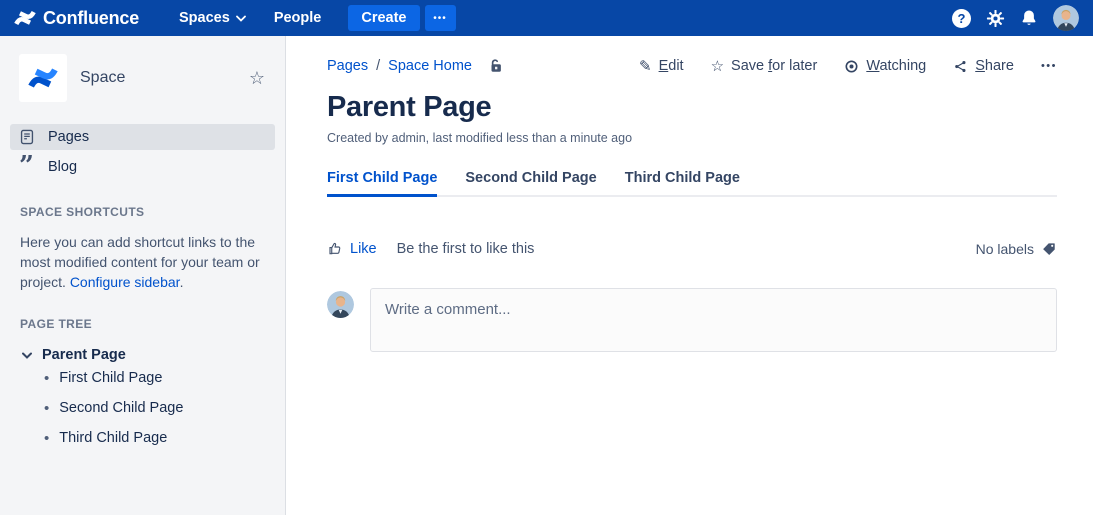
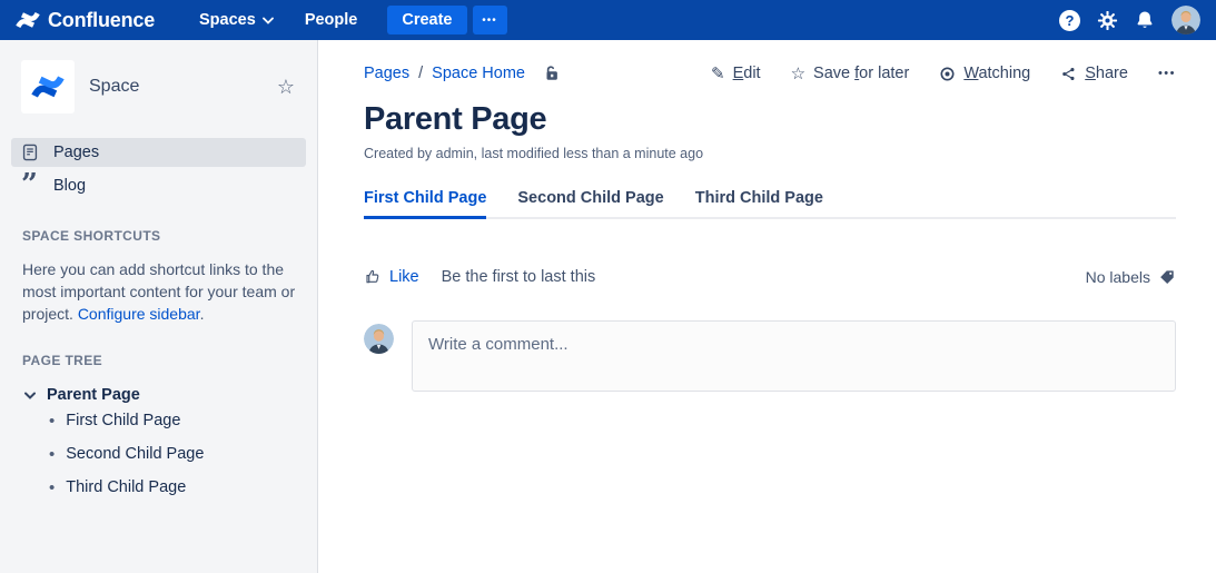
  Confluence
  Spaces
  People
  Create
  •••
  ?
  Space
  ☆
  Pages
  ”
  Blog
  SPACE SHORTCUTS
- Here you can add shortcut links to the most modified content for your team or project. Configure sidebar.
+ Here you can add shortcut links to the most important content for your team or project. Configure sidebar.
  PAGE TREE
  Parent Page
  •
  First Child Page
  •
  Second Child Page
  •
  Third Child Page
  Pages
  /
  Space Home
  ✎
  Edit
  ☆
  Save for later
  Watching
  Share
  •••
  Parent Page
  Created by admin, last modified less than a minute ago
  First Child Page
  Second Child Page
  Third Child Page
  Like
- Be the first to like this
+ Be the first to last this
  No labels
  Write a comment...
